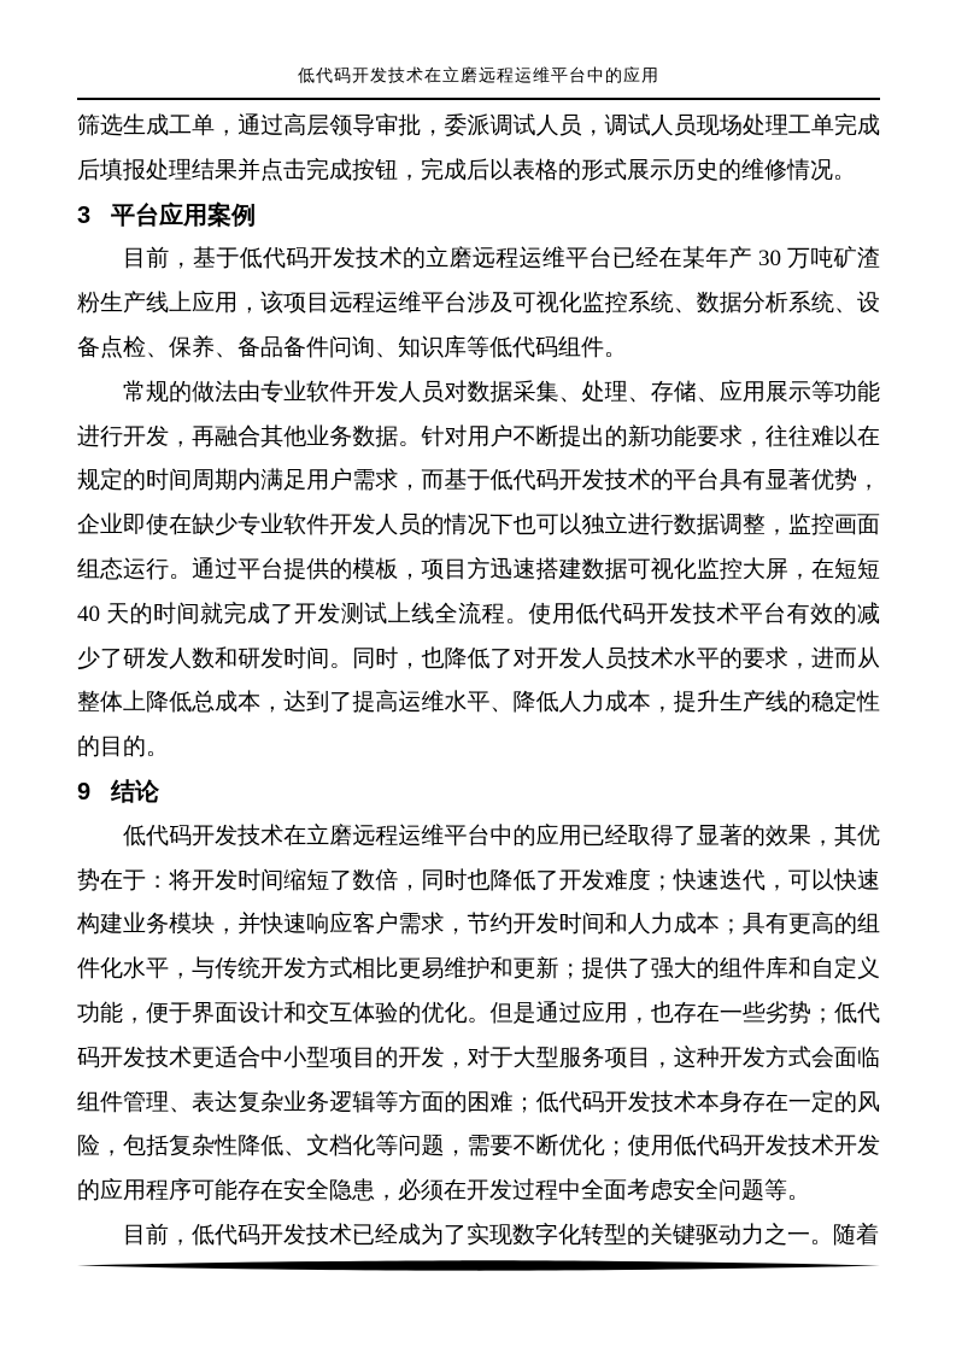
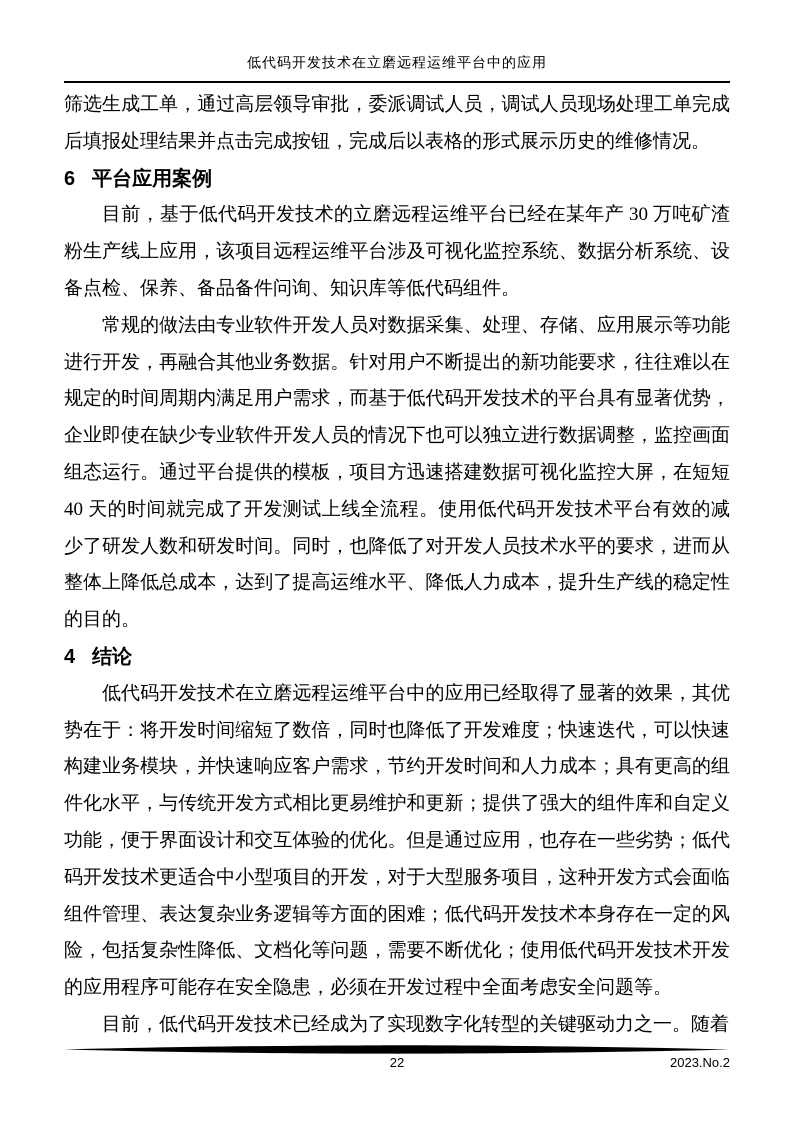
  低代码开发技术在立磨远程运维平台中的应用
  筛选生成工单，通过高层领导审批，委派调试人员，调试人员现场处理工单完成后填报处理结果并点击完成按钮，完成后以表格的形式展示历史的维修情况。
- 3 平台应用案例
+ 6 平台应用案例
  目前，基于低代码开发技术的立磨远程运维平台已经在某年产 30 万吨矿渣粉生产线上应用，该项目远程运维平台涉及可视化监控系统、数据分析系统、设备点检、保养、备品备件问询、知识库等低代码组件。
  常规的做法由专业软件开发人员对数据采集、处理、存储、应用展示等功能进行开发，再融合其他业务数据。针对用户不断提出的新功能要求，往往难以在规定的时间周期内满足用户需求，而基于低代码开发技术的平台具有显著优势，企业即使在缺少专业软件开发人员的情况下也可以独立进行数据调整，监控画面组态运行。通过平台提供的模板，项目方迅速搭建数据可视化监控大屏，在短短 40 天的时间就完成了开发测试上线全流程。使用低代码开发技术平台有效的减少了研发人数和研发时间。同时，也降低了对开发人员技术水平的要求，进而从整体上降低总成本，达到了提高运维水平、降低人力成本，提升生产线的稳定性的目的。
- 9 结论
+ 4 结论
  低代码开发技术在立磨远程运维平台中的应用已经取得了显著的效果，其优势在于：将开发时间缩短了数倍，同时也降低了开发难度；快速迭代，可以快速构建业务模块，并快速响应客户需求，节约开发时间和人力成本；具有更高的组件化水平，与传统开发方式相比更易维护和更新；提供了强大的组件库和自定义功能，便于界面设计和交互体验的优化。但是通过应用，也存在一些劣势；低代码开发技术更适合中小型项目的开发，对于大型服务项目，这种开发方式会面临组件管理、表达复杂业务逻辑等方面的困难；低代码开发技术本身存在一定的风险，包括复杂性降低、文档化等问题，需要不断优化；使用低代码开发技术开发的应用程序可能存在安全隐患，必须在开发过程中全面考虑安全问题等。
  目前，低代码开发技术已经成为了实现数字化转型的关键驱动力之一。随着
+ 22
+ 2023.No.2
